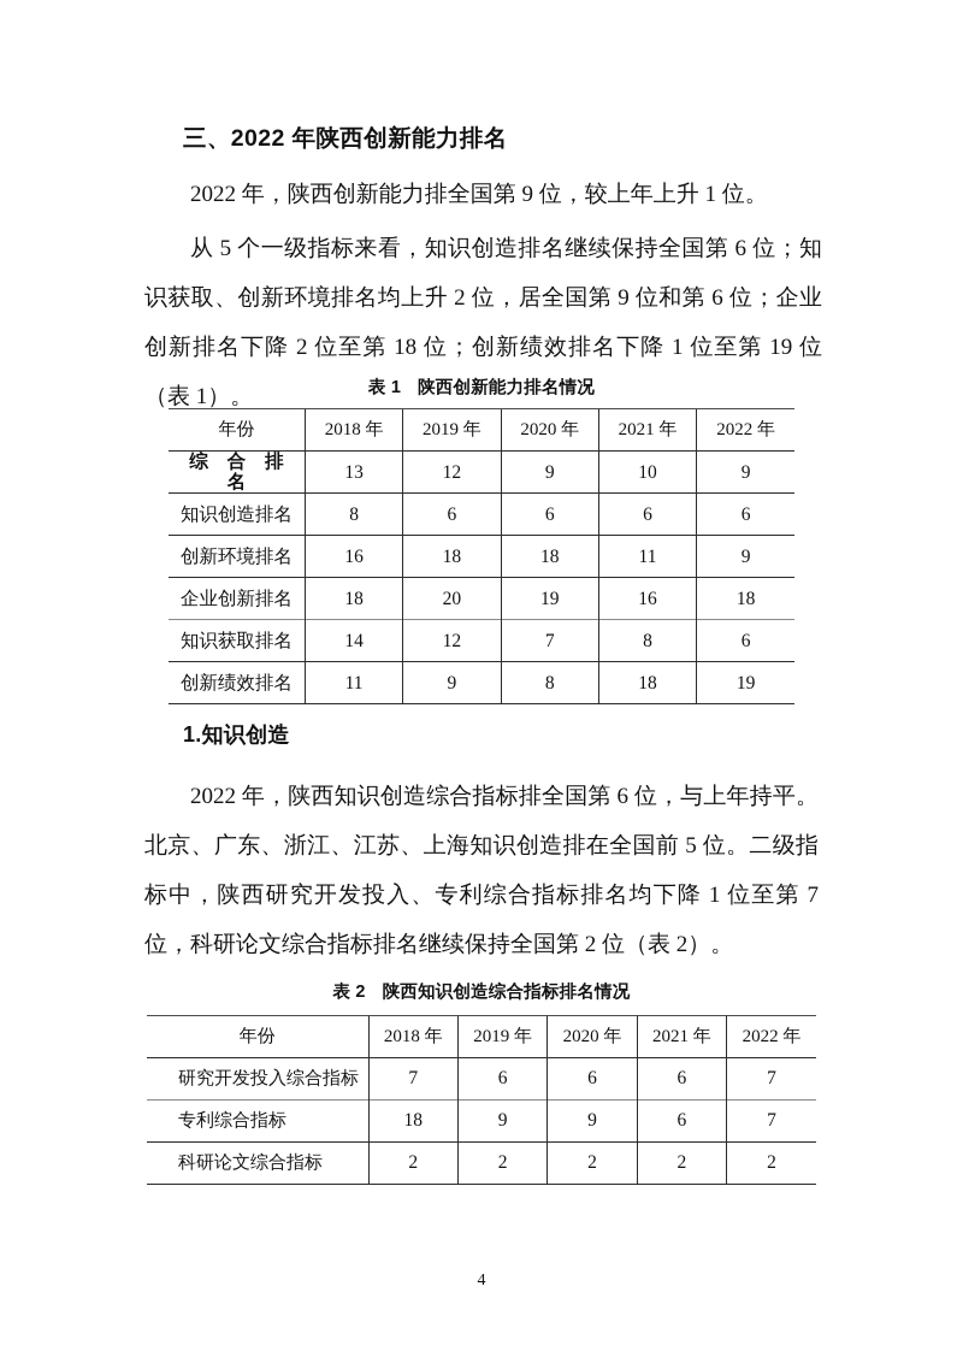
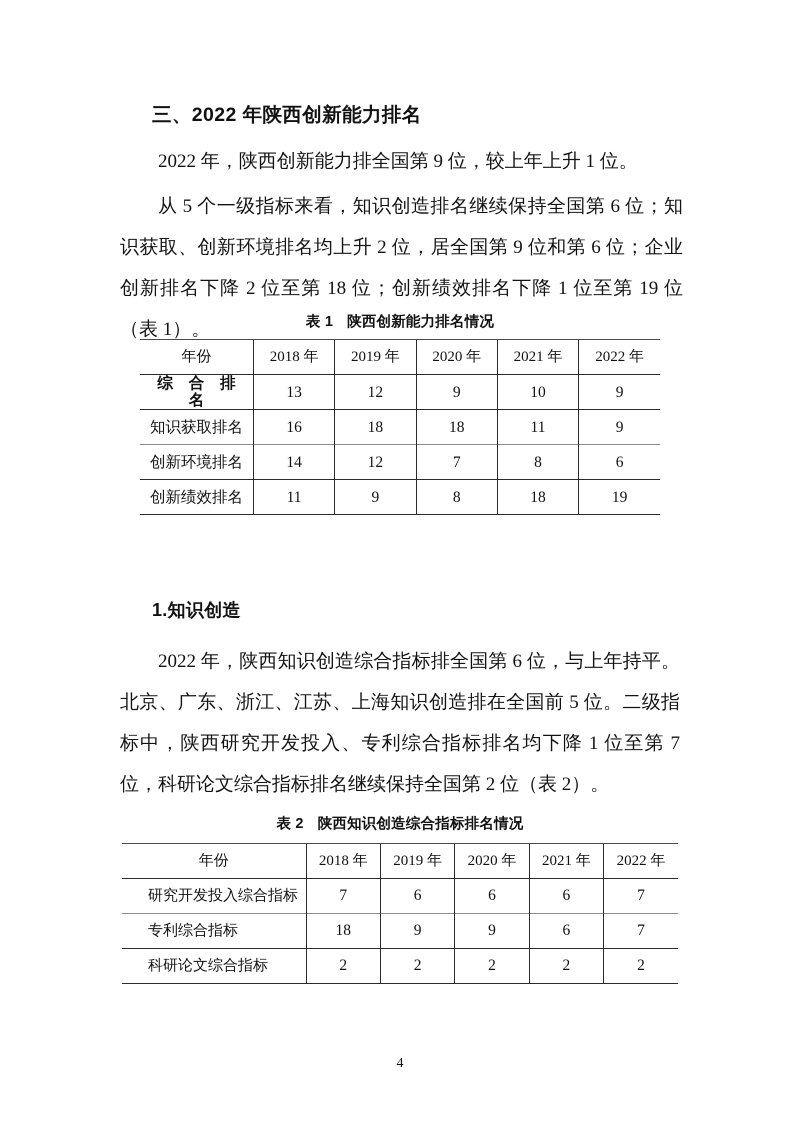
  三、2022 年陕西创新能力排名
  2022 年，陕西创新能力排全国第 9 位，较上年上升 1 位。
  从 5 个一级指标来看，知识创造排名继续保持全国第 6 位；知识获取、创新环境排名均上升 2 位，居全国第 9 位和第 6 位；企业创新排名下降 2 位至第 18 位；创新绩效排名下降 1 位至第 19 位（表 1）。
  表 1 陕西创新能力排名情况
  年份	2018 年	2019 年	2020 年	2021 年	2022 年
  综 合 排 名	13	12	9	10	9
- 知识创造排名	8	6	6	6	6
- 创新环境排名	16	18	18	11	9
+ 知识获取排名	16	18	18	11	9
- 企业创新排名	18	20	19	16	18
- 知识获取排名	14	12	7	8	6
+ 创新环境排名	14	12	7	8	6
  创新绩效排名	11	9	8	18	19
  1.知识创造
  2022 年，陕西知识创造综合指标排全国第 6 位，与上年持平。北京、广东、浙江、江苏、上海知识创造排在全国前 5 位。二级指标中，陕西研究开发投入、专利综合指标排名均下降 1 位至第 7 位，科研论文综合指标排名继续保持全国第 2 位（表 2）。
  表 2 陕西知识创造综合指标排名情况
  年份	2018 年	2019 年	2020 年	2021 年	2022 年
  研究开发投入综合指标	7	6	6	6	7
  专利综合指标	18	9	9	6	7
  科研论文综合指标	2	2	2	2	2
  4
